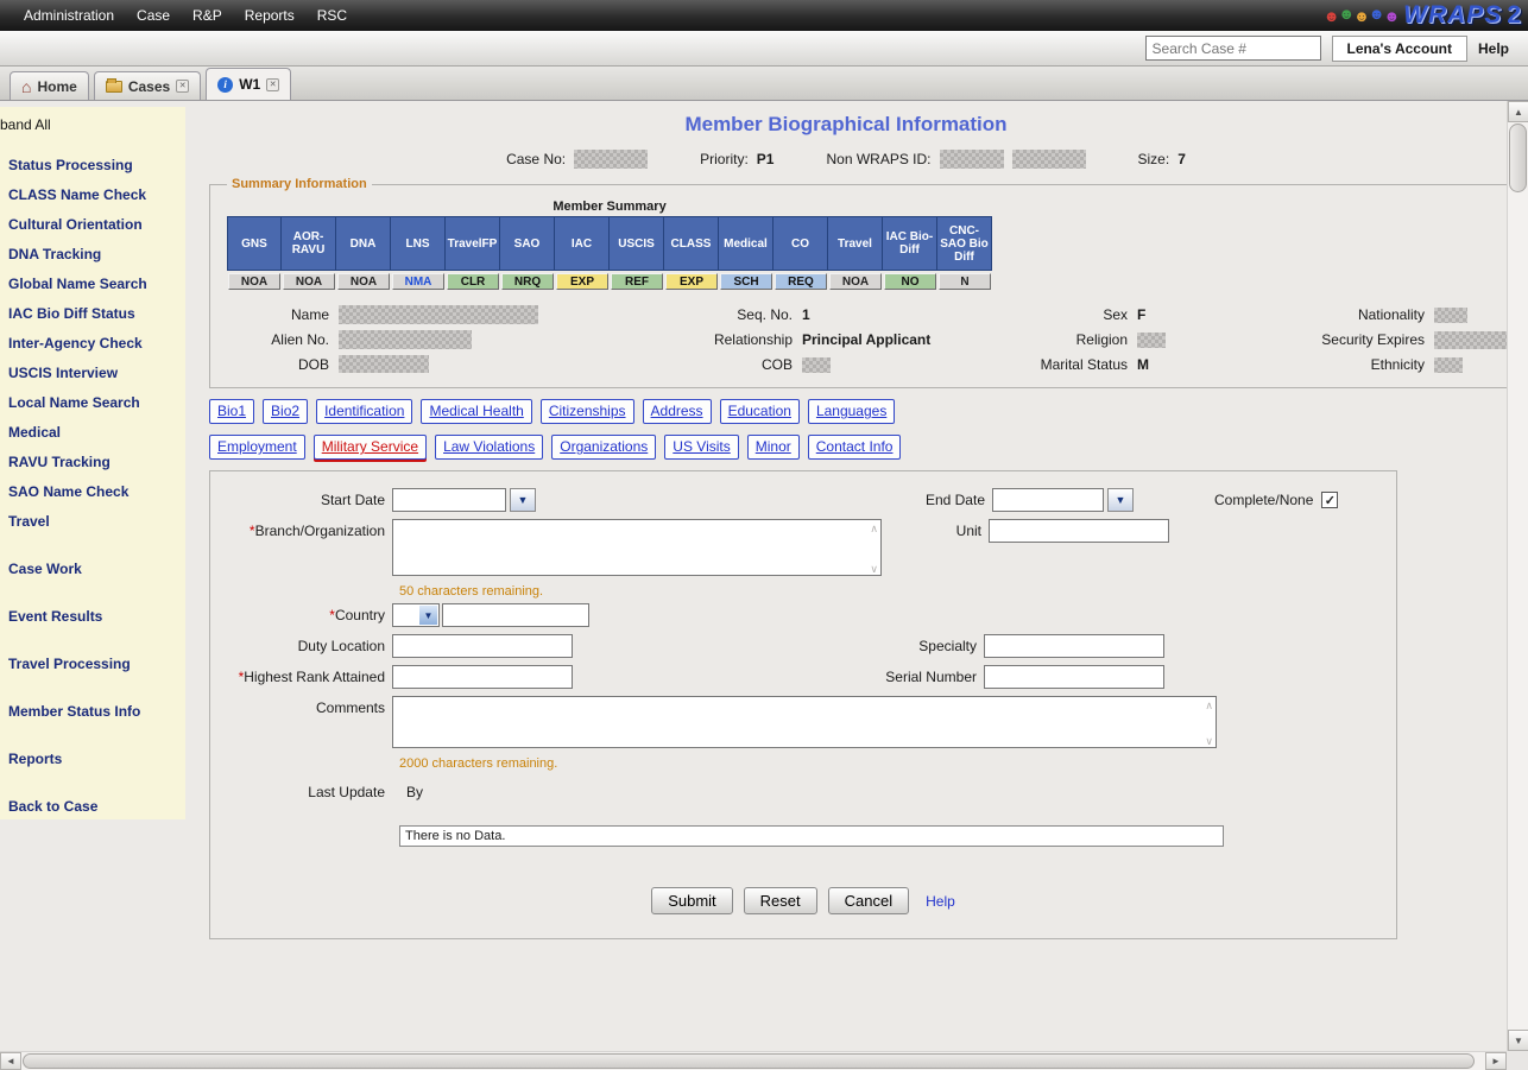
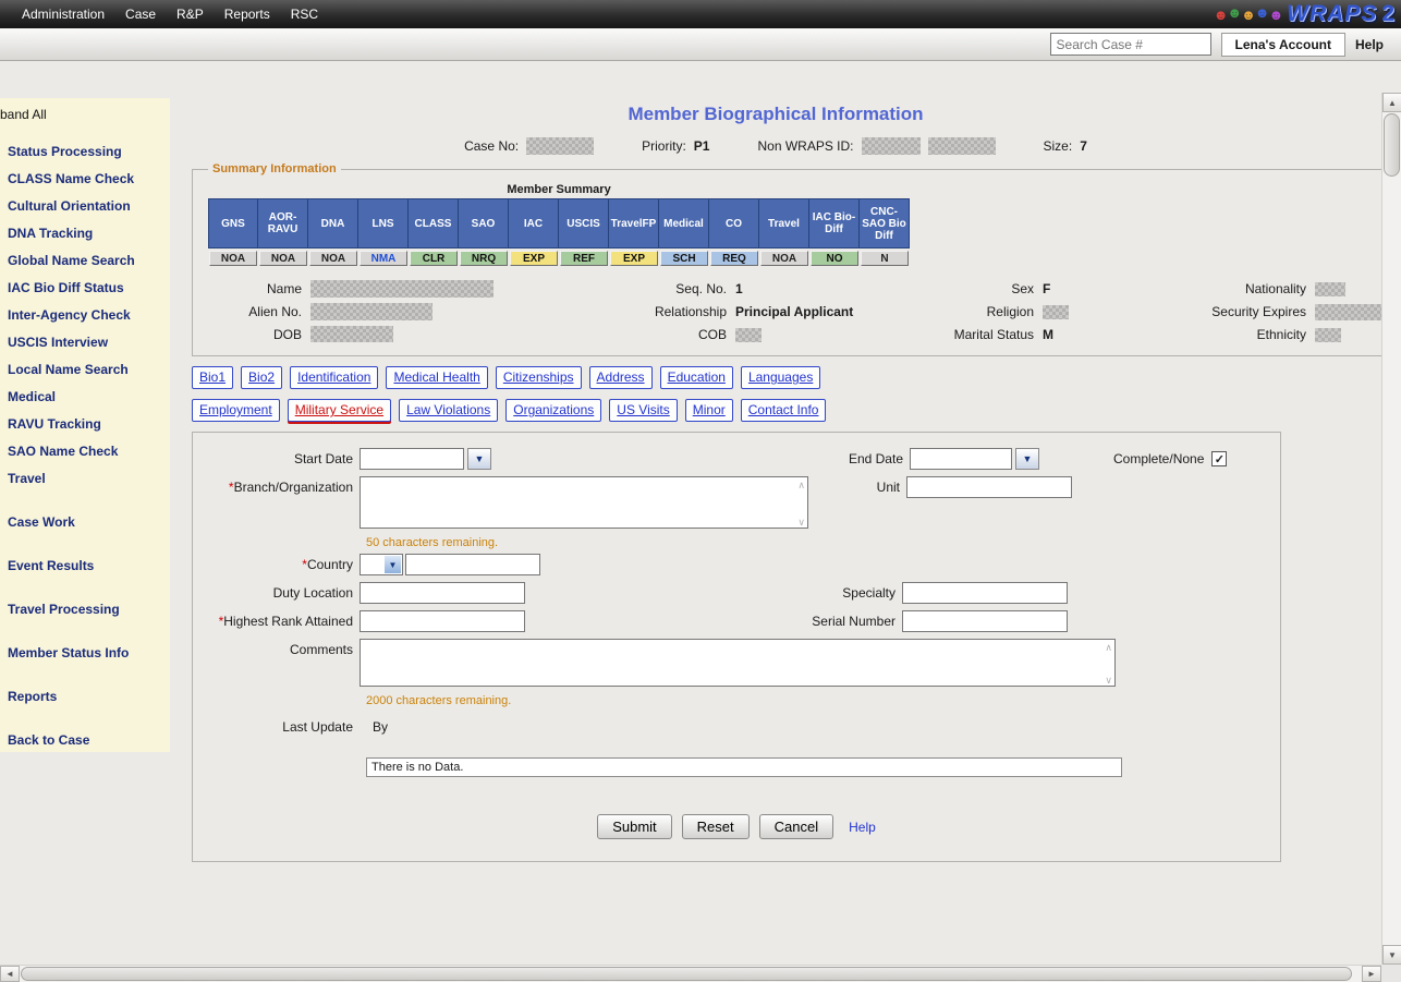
  Administration
  Case
  R&P
  Reports
  RSC
  ☻
  ☻
  ☻
  ☻
  ☻
  WRAPS
  2
  Search Case #
  Lena's Account
  Help
- ⌂
- Home
- Cases
- i
- W1
  band All
  Status Processing
  CLASS Name Check
  Cultural Orientation
  DNA Tracking
  Global Name Search
  IAC Bio Diff Status
  Inter-Agency Check
  USCIS Interview
  Local Name Search
  Medical
  RAVU Tracking
  SAO Name Check
  Travel
  Case Work
  Event Results
  Travel Processing
  Member Status Info
  Reports
  Back to Case
  Member Biographical Information
  Case No:
  Priority:
  P1
  Non WRAPS ID:
  Size:
  7
  Summary Information
  Member Summary
  GNS
  NOA
  AOR-RAVU
  NOA
  DNA
  NOA
  LNS
  NMA
- TravelFP
+ CLASS
  CLR
  SAO
  NRQ
  IAC
  EXP
  USCIS
  REF
- CLASS
+ TravelFP
  EXP
  Medical
  SCH
  CO
  REQ
  Travel
  NOA
  IAC Bio-Diff
  NO
  CNC-SAO Bio Diff
  N
  Name
  Seq. No.
  1
  Sex
  F
  Nationality
  Alien No.
  Relationship
  Principal Applicant
  Religion
  Security Expires
  DOB
  COB
  Marital Status
  M
  Ethnicity
  Bio1
  Bio2
  Identification
  Medical Health
  Citizenships
  Address
  Education
  Languages
  Employment
  Military Service
  Law Violations
  Organizations
  US Visits
  Minor
  Contact Info
  Start Date
  ▼
  End Date
  ▼
  Complete/None
  ✓
  *Branch/Organization
  ∧
  ∨
  Unit
  50 characters remaining.
  *Country
  ▼
  Duty Location
  Specialty
  *Highest Rank Attained
  Serial Number
  Comments
  ∧
  ∨
  2000 characters remaining.
  Last Update
  By
  There is no Data.
  Submit
  Reset
  Cancel
  Help
  ▲
  ▼
  ◄
  ►
